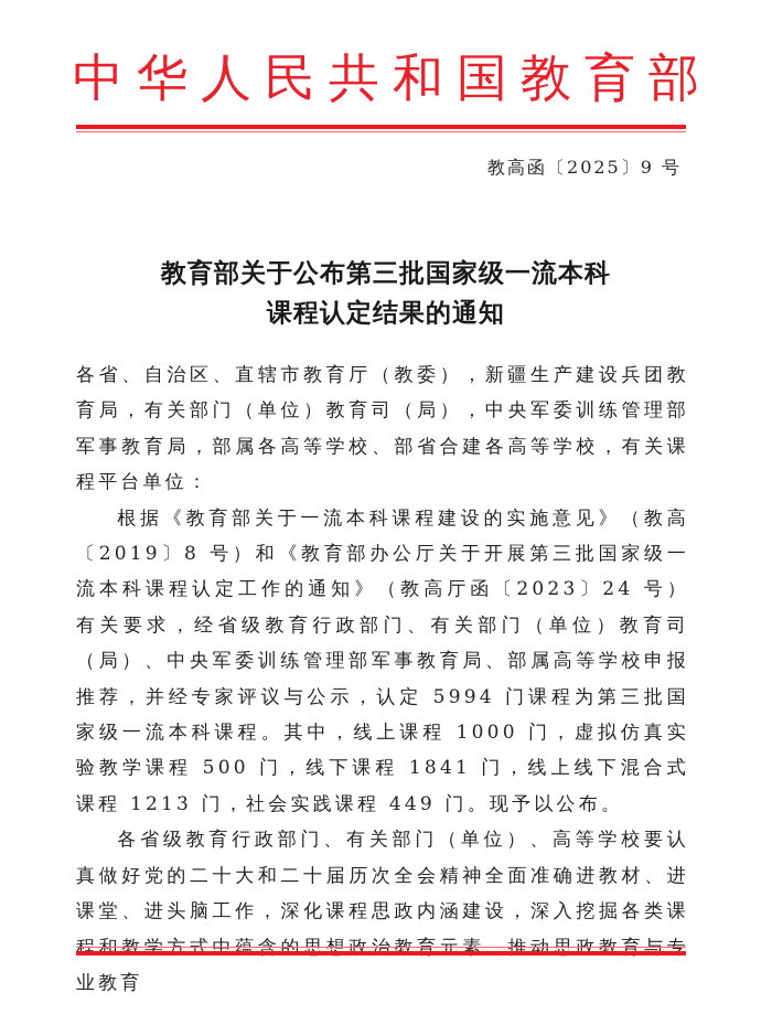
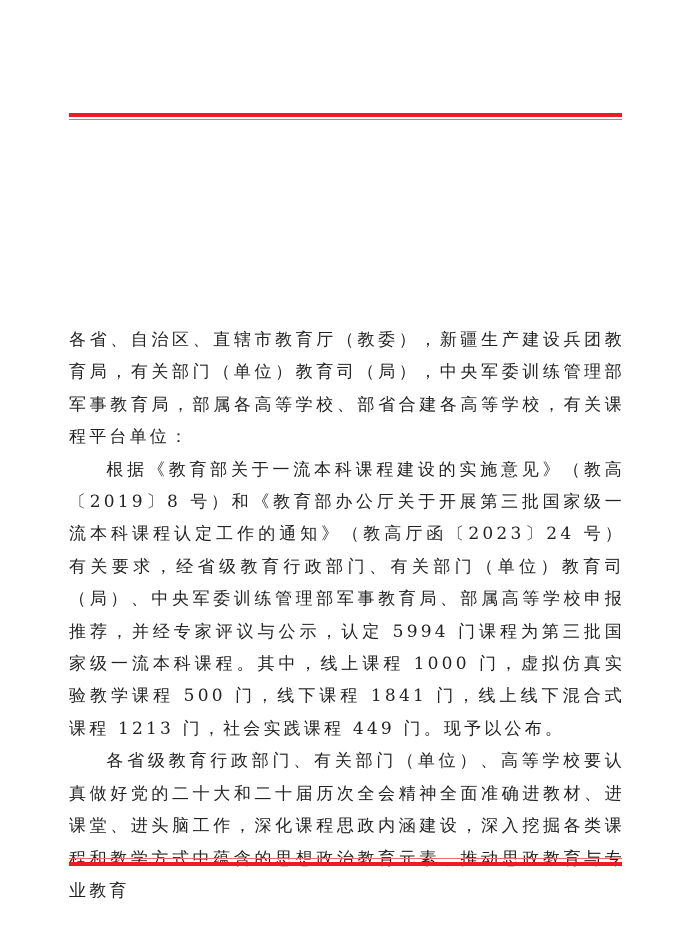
- 中华人民共和国教育部
- 教高函〔2025〕9 号
- 教育部关于公布第三批国家级一流本科
- 课程认定结果的通知
  各省、自治区、直辖市教育厅（教委），新疆生产建设兵团教育局，有关部门（单位）教育司（局），中央军委训练管理部军事教育局，部属各高等学校、部省合建各高等学校，有关课程平台单位：
  根据《教育部关于一流本科课程建设的实施意见》（教高〔2019〕8 号）和《教育部办公厅关于开展第三批国家级一流本科课程认定工作的通知》（教高厅函〔2023〕24 号）有关要求，经省级教育行政部门、有关部门（单位）教育司（局）、中央军委训练管理部军事教育局、部属高等学校申报推荐，并经专家评议与公示，认定 5994 门课程为第三批国家级一流本科课程。其中，线上课程 1000 门，虚拟仿真实验教学课程 500 门，线下课程 1841 门，线上线下混合式课程 1213 门，社会实践课程 449 门。现予以公布。
  各省级教育行政部门、有关部门（单位）、高等学校要认真做好党的二十大和二十届历次全会精神全面准确进教材、进课堂、进头脑工作，深化课程思政内涵建设，深入挖掘各类课业教育
